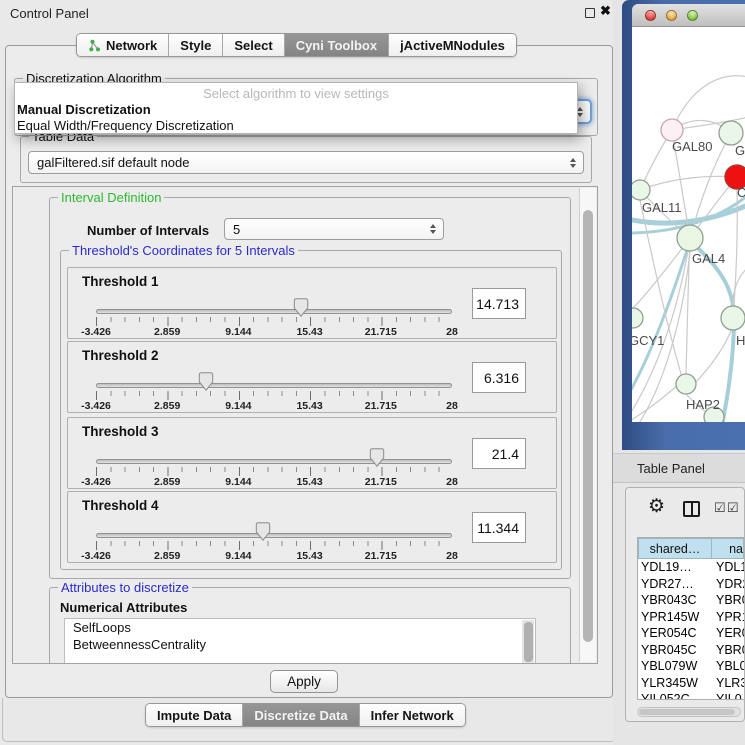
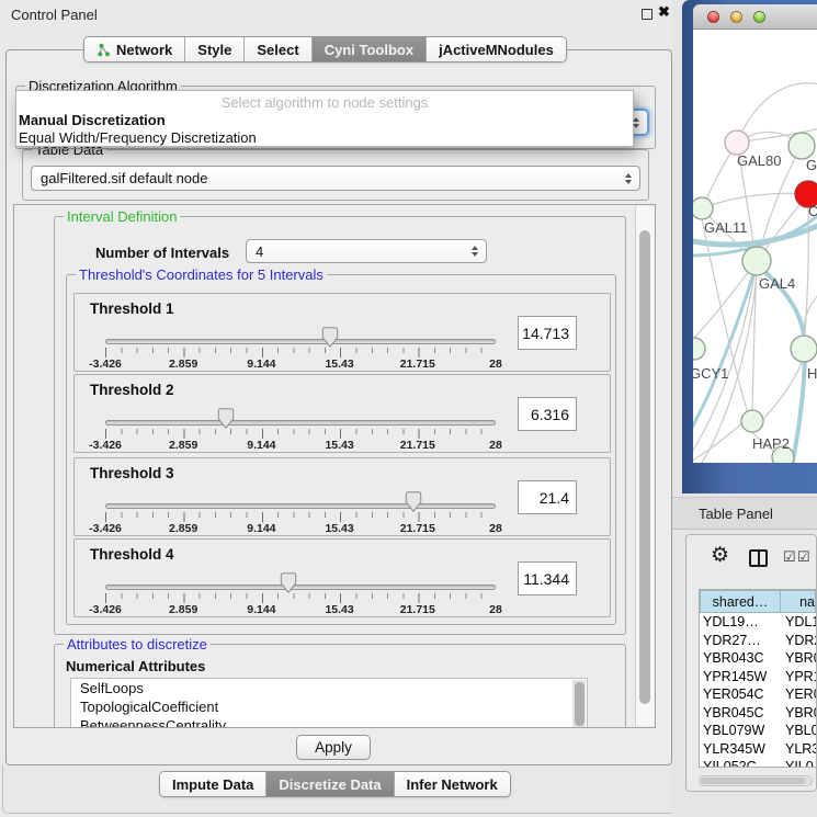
  Control Panel
  ✖
  Network
  Style
  Select
  Cyni Toolbox
  jActiveMNodules
  Discretization Algorithm
- Select algorithm to view settings
+ Select algorithm to node settings
  Manual Discretization
  Equal Width/Frequency Discretization
  Table Data
  galFiltered.sif default node
  Interval Definition
  Number of Intervals
- 5
+ 4
  Threshold's Coordinates for 5 Intervals
  Threshold 1
  -3.426
  2.859
  9.144
  15.43
  21.715
  28
  14.713
  Threshold 2
  -3.426
  2.859
  9.144
  15.43
  21.715
  28
  6.316
  Threshold 3
  -3.426
  2.859
  9.144
  15.43
  21.715
  28
  21.4
  Threshold 4
  -3.426
  2.859
  9.144
  15.43
  21.715
  28
  11.344
  Attributes to discretize
  Numerical Attributes
  SelfLoops
+ TopologicalCoefficient
  BetweennessCentrality
  Apply
  Impute Data
  Discretize Data
  Infer Network
  GAL80
  C
  GAL11
  GAL4
  GCY1
  H
  HAP2
  Table Panel
  ⚙
  ☑
  ☑
  shared…
  na
  YDL19…
  YDL1
  YDR27…
  YDR
  YBR043C
  YBR
  YPR145W
  YPR
  YER054C
  YER
  YBR045C
  YBR
  YBL079W
  YBL0
  YLR345W
  YLR3
